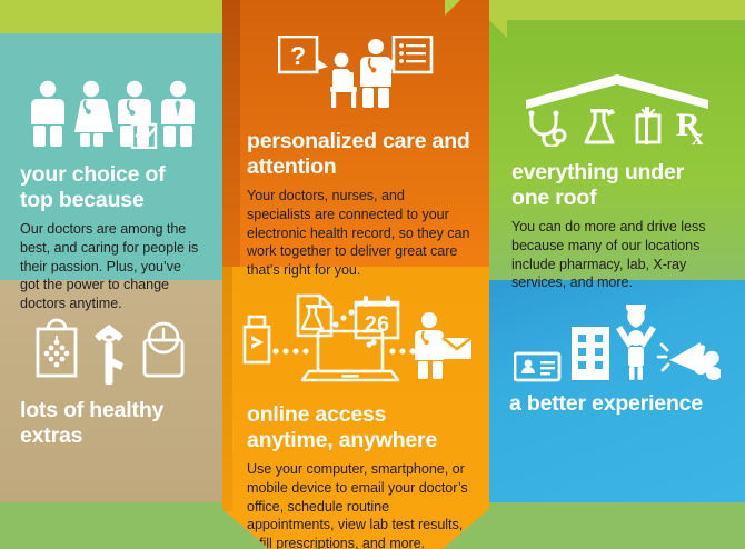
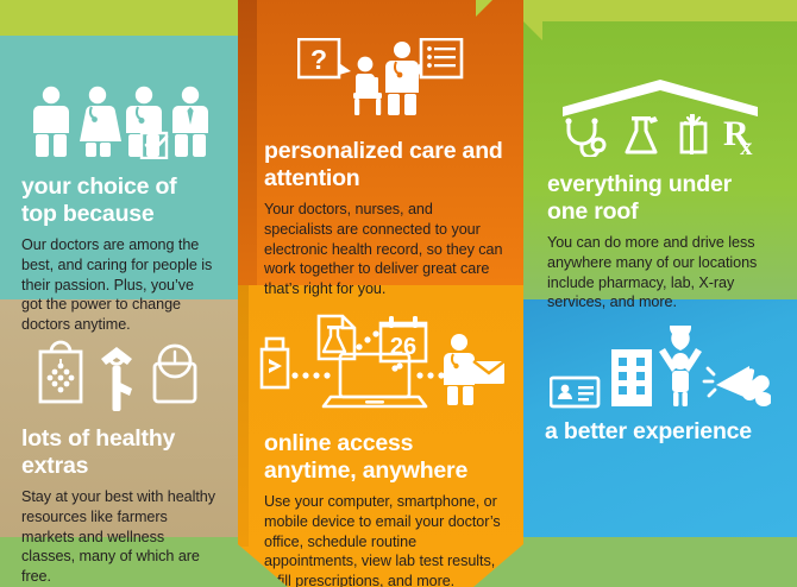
  your choice of top because
  Our doctors are among the best, and caring for people is their passion. Plus, you’ve got the power to change doctors anytime.
  ?
  personalized care and attention
  Your doctors, nurses, and specialists are connected to your electronic health record, so they can work together to deliver great care that’s right for you.
  R
  x
  everything under one roof
- You can do more and drive less because many of our locations include pharmacy, lab, X-ray services, and more.
+ You can do more and drive less anywhere many of our locations include pharmacy, lab, X-ray services, and more.
  lots of healthy extras
+ Stay at your best with healthy resources like farmers markets and wellness classes, many of which are free.
  26
  online access anytime, anywhere
  Use your computer, smartphone, or mobile device to email your doctor’s office, schedule routine appointments, view lab test results, ill prescriptions, and more.
  a better experience
